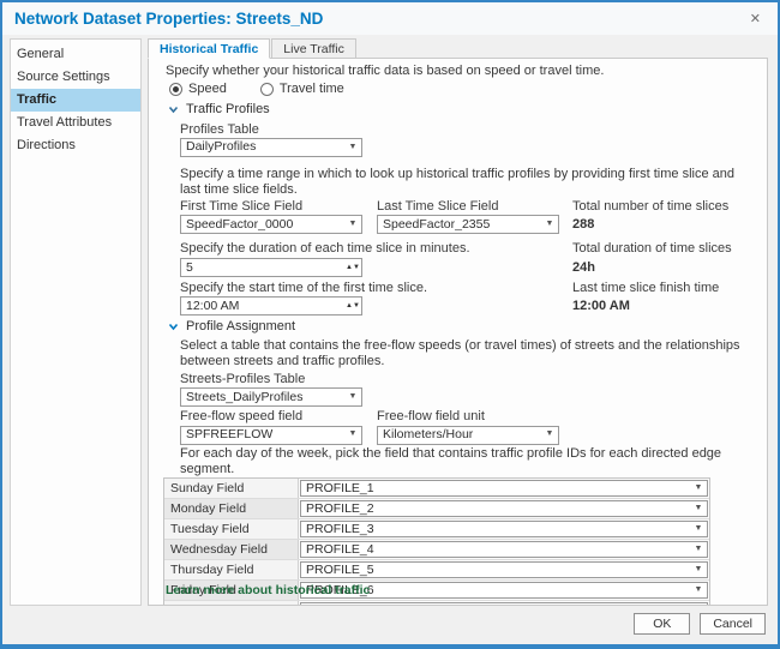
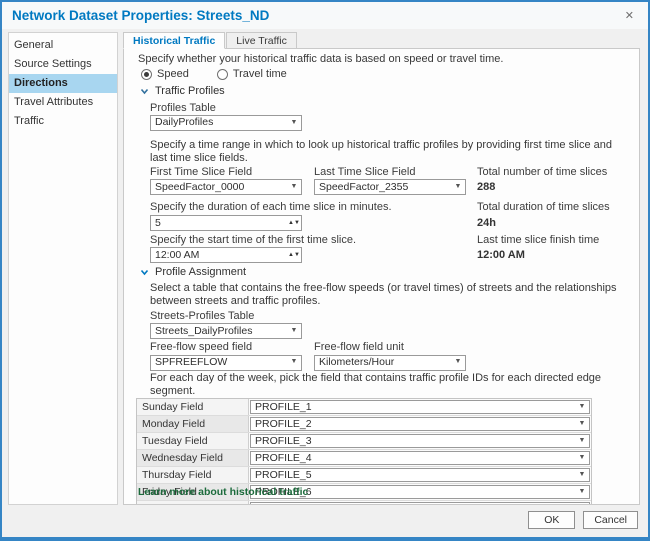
  Network Dataset Properties: Streets_ND
  ✕
  General
  Source Settings
- Traffic
+ Directions
  Travel Attributes
- Directions
+ Traffic
  Historical Traffic
  Live Traffic
  Specify whether your historical traffic data is based on speed or travel time.
  Speed
  Travel time
  Traffic Profiles
  Profiles Table
  DailyProfiles
  Specify a time range in which to look up historical traffic profiles by providing first time slice and last time slice fields.
  First Time Slice Field
  SpeedFactor_0000
  Last Time Slice Field
  SpeedFactor_2355
  Total number of time slices
  288
  Specify the duration of each time slice in minutes.
  5
  Total duration of time slices
  24h
  Specify the start time of the first time slice.
  12:00 AM
  Last time slice finish time
  12:00 AM
  Profile Assignment
  Select a table that contains the free-flow speeds (or travel times) of streets and the relationships between streets and traffic profiles.
  Streets-Profiles Table
  Streets_DailyProfiles
  Free-flow speed field
  SPFREEFLOW
  Free-flow field unit
  Kilometers/Hour
  For each day of the week, pick the field that contains traffic profile IDs for each directed edge segment.
  Sunday Field
  PROFILE_1
  Monday Field
  PROFILE_2
  Tuesday Field
  PROFILE_3
  Wednesday Field
  PROFILE_4
  Thursday Field
  PROFILE_5
  Friday Field
  PROFILE_6
  Learn more about historical traffic
  OK
  Cancel
